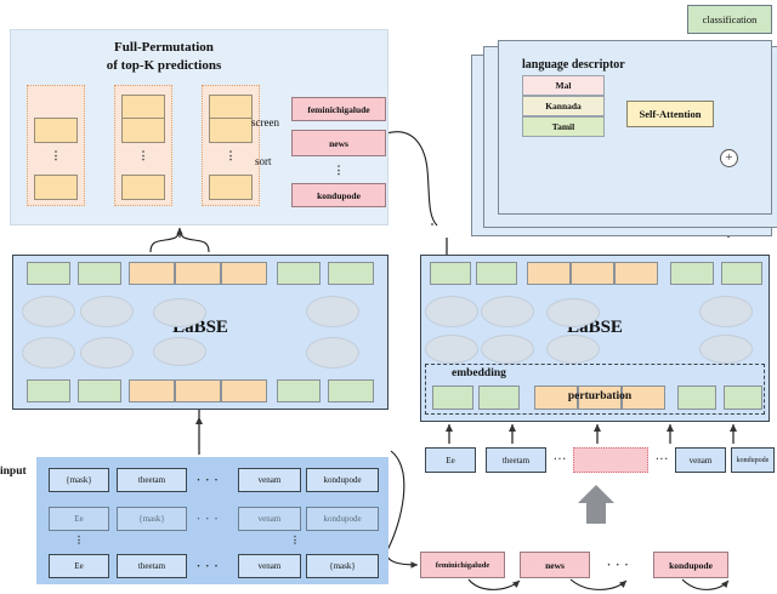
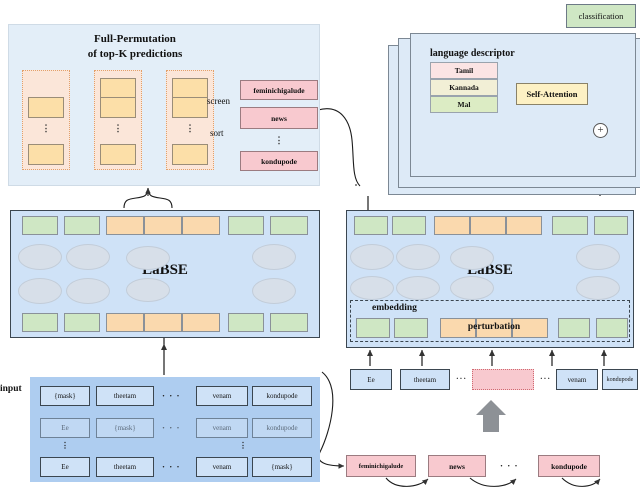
  Full-Permutation
  of top-K predictions
  ⋮
  ⋮
  ⋮
  screen
  sort
  feminichigalude
  news
  ⋮
  kondupode
  LaBSE
  LaBSE
  embedding
  perturbation
  language descriptor
- Mal
+ Tamil
  Kannada
- Tamil
+ Mal
  Self-Attention
  +
  classification
  input
  {mask}
  theetam
  · · ·
  venam
  kondupode
  Ee
  {mask}
  · · ·
  venam
  kondupode
  ⋮
  ⋮
  Ee
  theetam
  · · ·
  venam
  {mask}
  Ee
  theetam
  ···
  ···
  venam
  news
  · · ·
  kondupode
